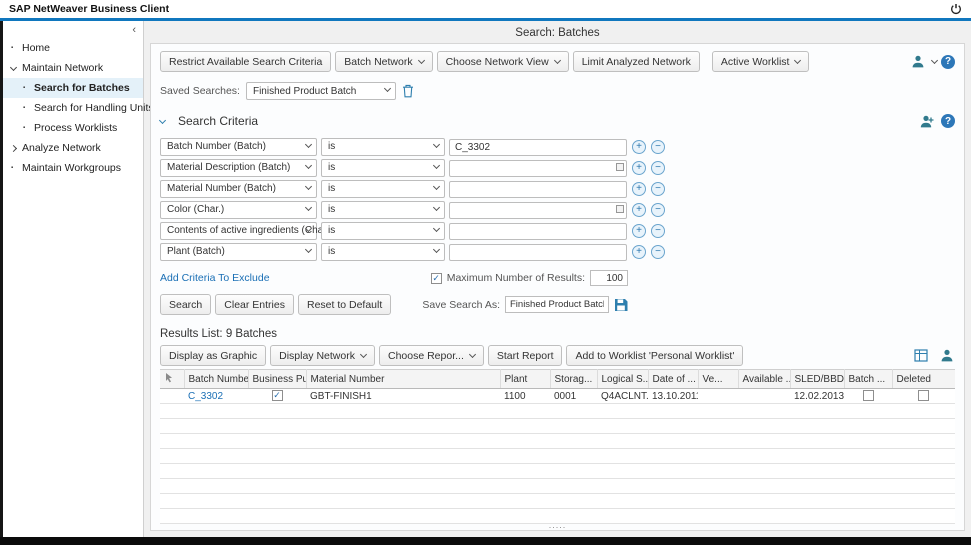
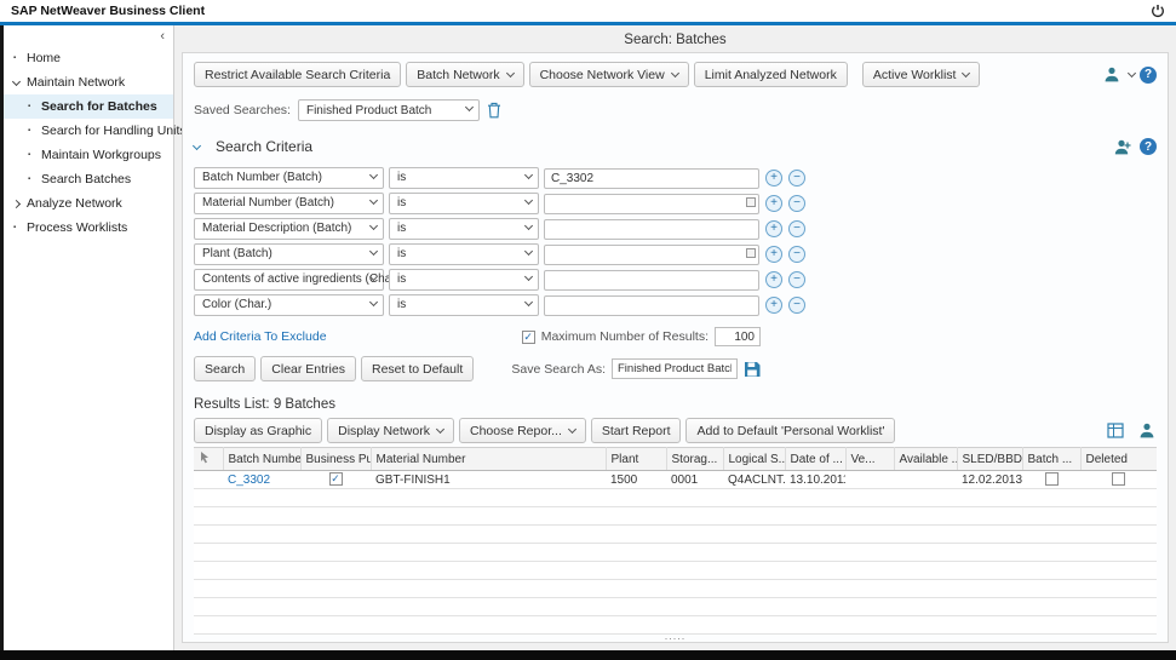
  SAP NetWeaver Business Client
  ‹
  Home
  Maintain Network
  Search for Batches
  Search for Handling Unit
- Process Worklists
+ Maintain Workgroups
+ Search Batches
  Analyze Network
- Maintain Workgroups
+ Process Worklists
  Search: Batches
  Restrict Available Search Criteria
  Batch Network
  Choose Network View
  Limit Analyzed Network
  Active Worklist
  ?
  Saved Searches:
  Finished Product Batch
  Search Criteria
  ?
  Batch Number (Batch)
  is
  C_3302
  +
  −
- Material Description (Batch)
+ Material Number (Batch)
  is
  +
  −
- Material Number (Batch)
+ Material Description (Batch)
  is
  +
  −
- Color (Char.)
+ Plant (Batch)
  is
  +
  −
  Contents of active ingredients (Ch
  is
  +
  −
- Plant (Batch)
+ Color (Char.)
  is
  +
  −
  Add Criteria To Exclude
  ✓
  Maximum Number of Results:
  100
  Search
  Clear Entries
  Reset to Default
  Save Search As:
  Finished Product Batc
  Results List: 9 Batches
  Display as Graphic
  Display Network
  Choose Repor...
  Start Report
- Add to Worklist 'Personal Worklist'
+ Add to Default 'Personal Worklist'
  	Batch Numbe	Business Pu	Material Number	Plant	Storag...	Logical S..	Date of ...	Ve...	Available .	SLED/BBD	Batch ...	Deleted
- 	C_3302	✓	GBT-FINISH1	1100	0001	Q4ACLNT.	13.10.201			12.02.2013
+ 	C_3302	✓	GBT-FINISH1	1500	0001	Q4ACLNT.	13.10.201			12.02.2013
  .....
